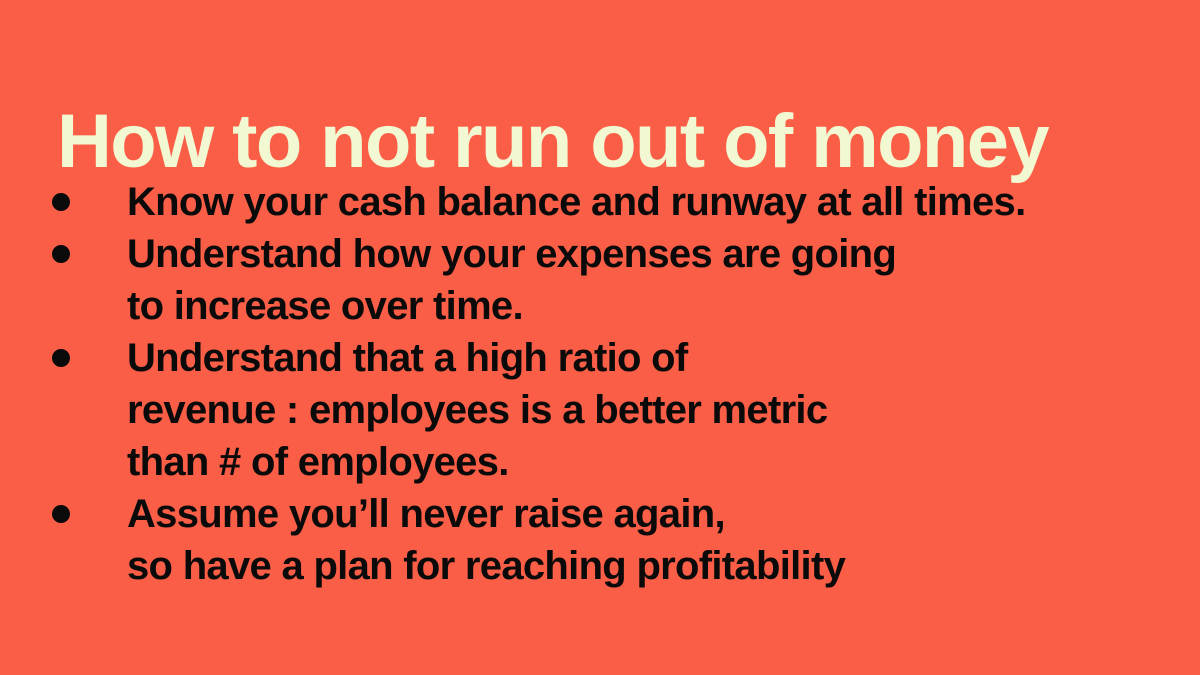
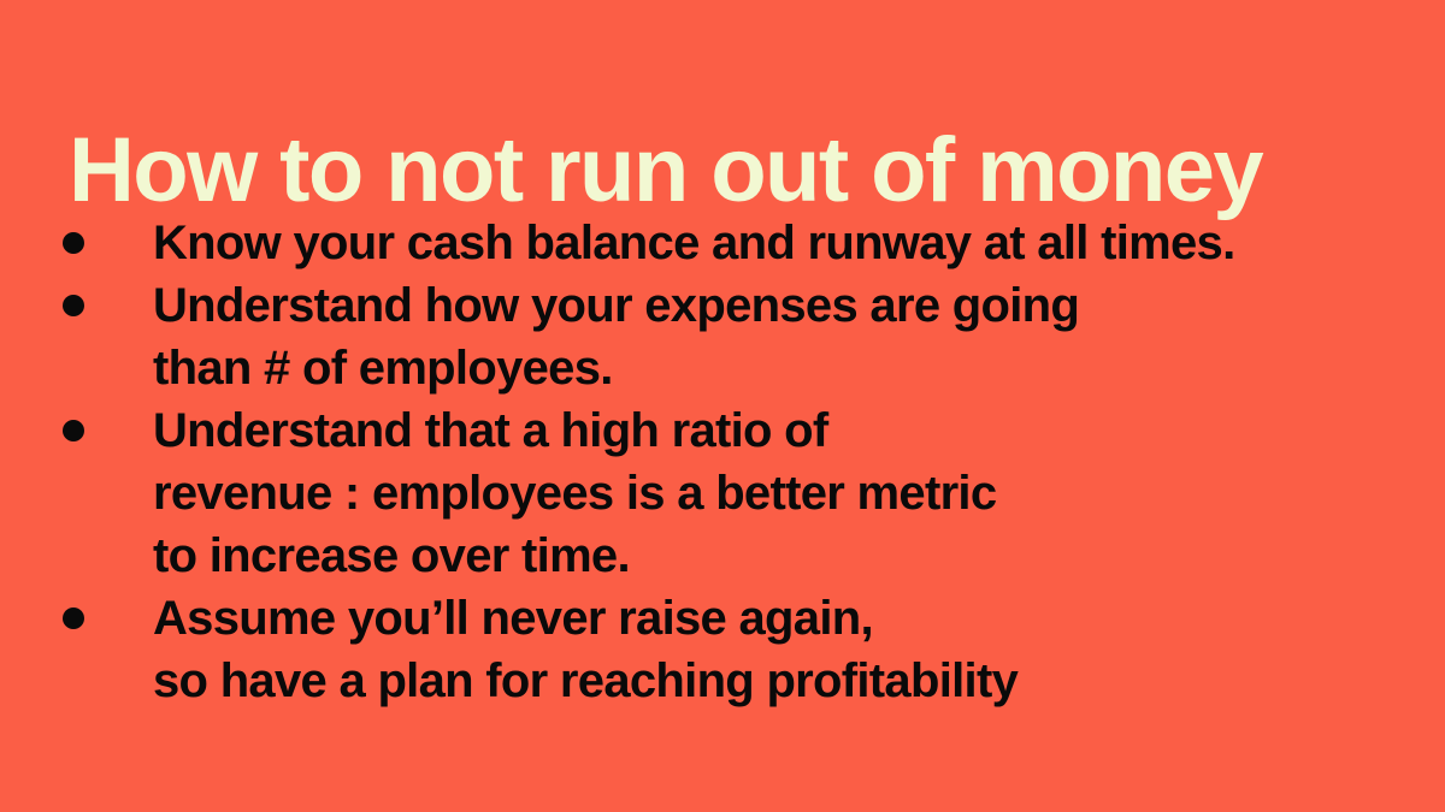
  How to not run out of money
  Know your cash balance and runway at all times.
  Understand how your expenses are going
- to increase over time.
+ than # of employees.
  Understand that a high ratio of
  revenue : employees is a better metric
- than # of employees.
+ to increase over time.
  Assume you’ll never raise again,
  so have a plan for reaching profitability
